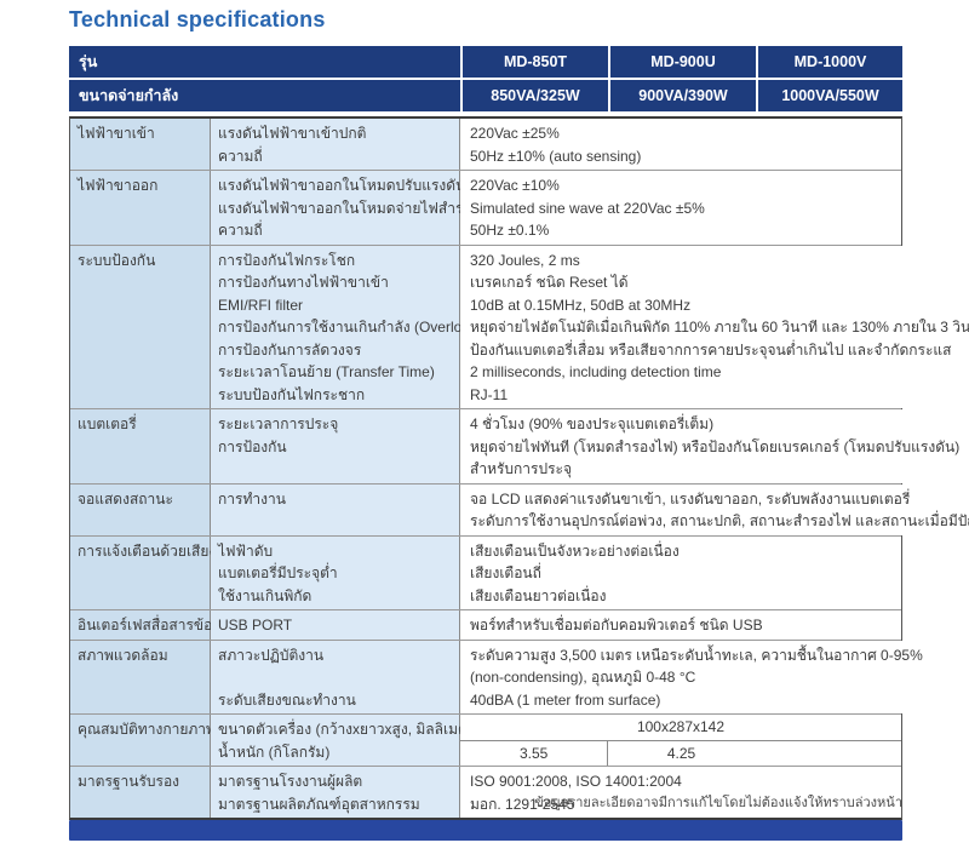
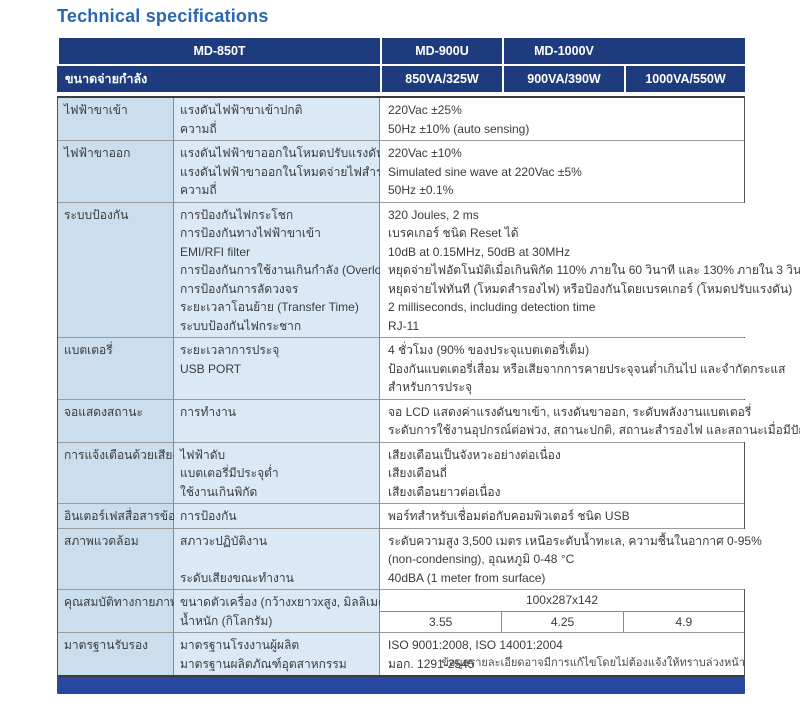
  Technical specifications
- รุ่น
  MD-850T
  MD-900U
  MD-1000V
  ขนาดจ่ายกำลัง
  850VA/325W
  900VA/390W
  1000VA/550W
  ไฟฟ้าขาเข้า
  แรงดันไฟฟ้าขาเข้าปกติ
  ความถี่
  220Vac ±25%
  50Hz ±10% (auto sensing)
  ไฟฟ้าขาออก
  แรงดันไฟฟ้าขาออกในโหมดปรับแรงดั
  แรงดันไฟฟ้าขาออกในโหมดจ่ายไฟสำ
  ความถี่
  220Vac ±10%
  Simulated sine wave at 220Vac ±5%
  50Hz ±0.1%
  ระบบป้องกัน
  การป้องกันไฟกระโชก
  การป้องกันทางไฟฟ้าขาเข้า
  EMI/RFI filter
  การป้องกันการใช้งานเกินกำลัง (Overlo
  การป้องกันการลัดวงจร
  ระยะเวลาโอนย้าย (Transfer Time)
  ระบบป้องกันไฟกระชาก
  320 Joules, 2 ms
  เบรคเกอร์ ชนิด Reset ได้
  10dB at 0.15MHz, 50dB at 30MHz
  หยุดจ่ายไฟอัตโนมัติเมื่อเกินพิกัด 110% ภายใน 60 วินาที และ 130% ภายใน 3 วิน
- ป้องกันแบตเตอรี่เสื่อม หรือเสียจากการคายประจุจนต่ำเกินไป และจำกัดกระแส
+ หยุดจ่ายไฟทันที (โหมดสำรองไฟ) หรือป้องกันโดยเบรคเกอร์ (โหมดปรับแรงดัน)
  2 milliseconds, including detection time
  RJ-11
  แบตเตอรี่
  ระยะเวลาการประจุ
- การป้องกัน
+ USB PORT
  4 ชั่วโมง (90% ของประจุแบตเตอรี่เต็ม)
- หยุดจ่ายไฟทันที (โหมดสำรองไฟ) หรือป้องกันโดยเบรคเกอร์ (โหมดปรับแรงดัน)
+ ป้องกันแบตเตอรี่เสื่อม หรือเสียจากการคายประจุจนต่ำเกินไป และจำกัดกระแส
  สำหรับการประจุ
  จอแสดงสถานะ
  การทำงาน
  จอ LCD แสดงค่าแรงดันขาเข้า, แรงดันขาออก, ระดับพลังงานแบตเตอรี่
  ระดับการใช้งานอุปกรณ์ต่อพ่วง, สถานะปกติ, สถานะสำรองไฟ และสถานะเมื่อมีปั
  การแจ้งเตือนด้วยเสีย
  ไฟฟ้าดับ
  แบตเตอรี่มีประจุต่ำ
  ใช้งานเกินพิกัด
  เสียงเตือนเป็นจังหวะอย่างต่อเนื่อง
  เสียงเตือนถี่
  เสียงเตือนยาวต่อเนื่อง
  อินเตอร์เฟสสื่อสารข้อ
- USB PORT
+ การป้องกัน
  พอร์ทสำหรับเชื่อมต่อกับคอมพิวเตอร์ ชนิด USB
  สภาพแวดล้อม
  สภาวะปฏิบัติงาน
  ระดับเสียงขณะทำงาน
  ระดับความสูง 3,500 เมตร เหนือระดับน้ำทะเล, ความชื้นในอากาศ 0-95%
  (non-condensing), อุณหภูมิ 0-48 °C
  40dBA (1 meter from surface)
  คุณสมบัติทางกายภา
  ขนาดตัวเครื่อง (กว้างxยาวxสูง, มิลลิเม
  น้ำหนัก (กิโลกรัม)
  100x287x142
  3.55
  4.25
+ 4.9
  มาตรฐานรับรอง
  มาตรฐานโรงงานผู้ผลิต
  มาตรฐานผลิตภัณฑ์อุตสาหกรรม
  ISO 9001:2008, ISO 14001:2004
  มอก. 1291-2545
  ข้อมูลรายละเอียดอาจมีการแก้ไขโดยไม่ต้องแจ้งให้ทราบล่วงหน้า
